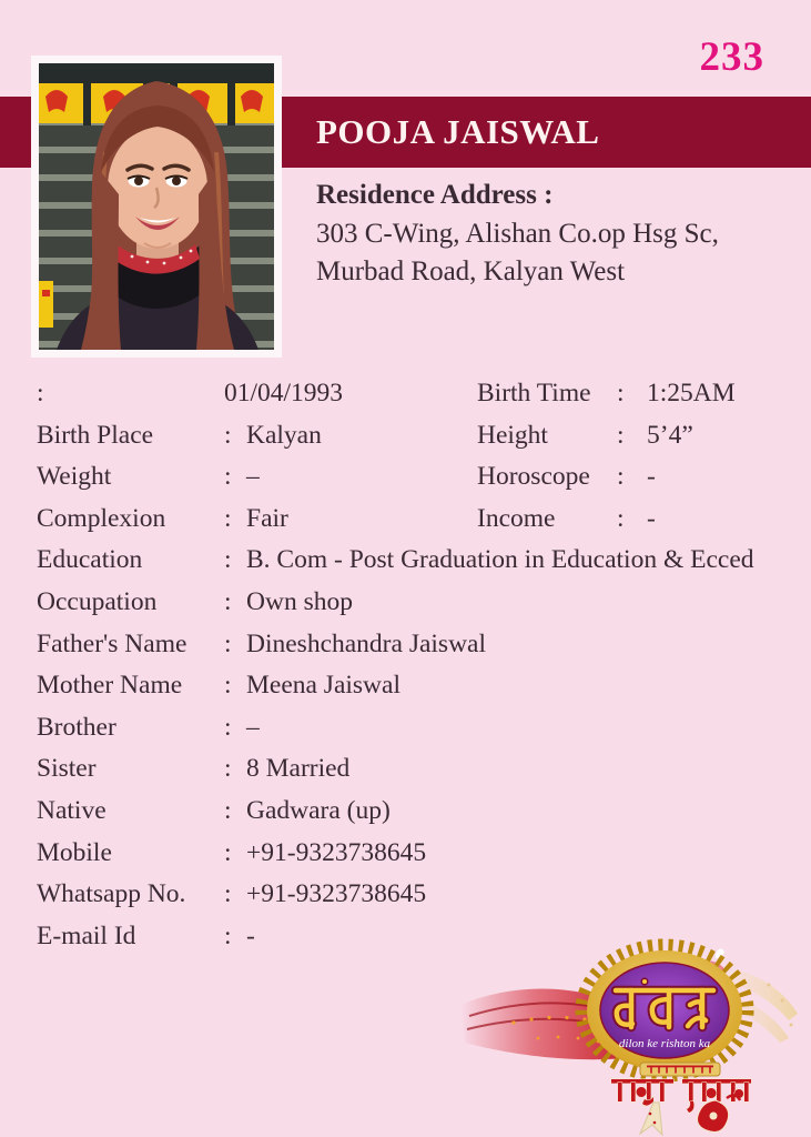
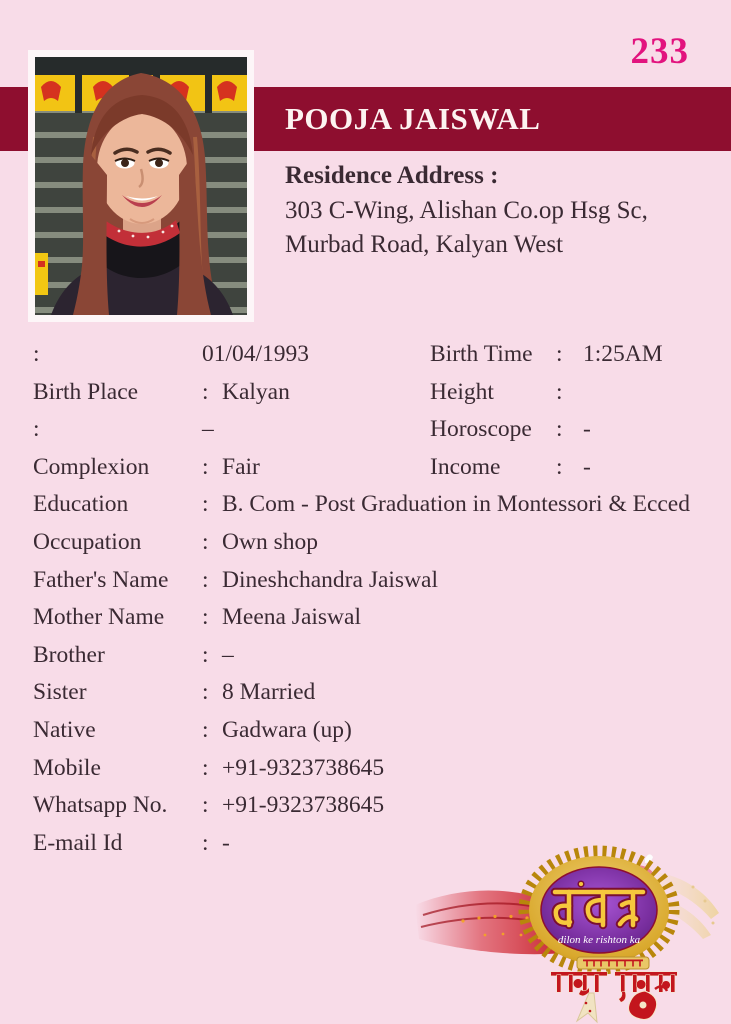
  233
  POOJA JAISWAL
  Residence Address :
  303 C-Wing, Alishan Co.op Hsg Sc,
  Murbad Road, Kalyan West
  :
  01/04/1993
  Birth Place
  :
  Kalyan
- Weight
  :
  –
  Complexion
  :
  Fair
  Education
  :
- B. Com - Post Graduation in Education & Ecced
+ B. Com - Post Graduation in Montessori & Ecced
  Occupation
  :
  Own shop
  Father's Name
  :
  Dineshchandra Jaiswal
  Mother Name
  :
  Meena Jaiswal
  Brother
  :
  –
  Sister
  :
  8 Married
  Native
  :
  Gadwara (up)
  Mobile
  :
  +91-9323738645
  Whatsapp No.
  :
  +91-9323738645
  E-mail Id
  :
  -
  Birth Time
  :
  1:25AM
  Height
  :
- 5’4”
  Horoscope
  :
  -
  Income
  :
  -
  dilon ke rishton ka
